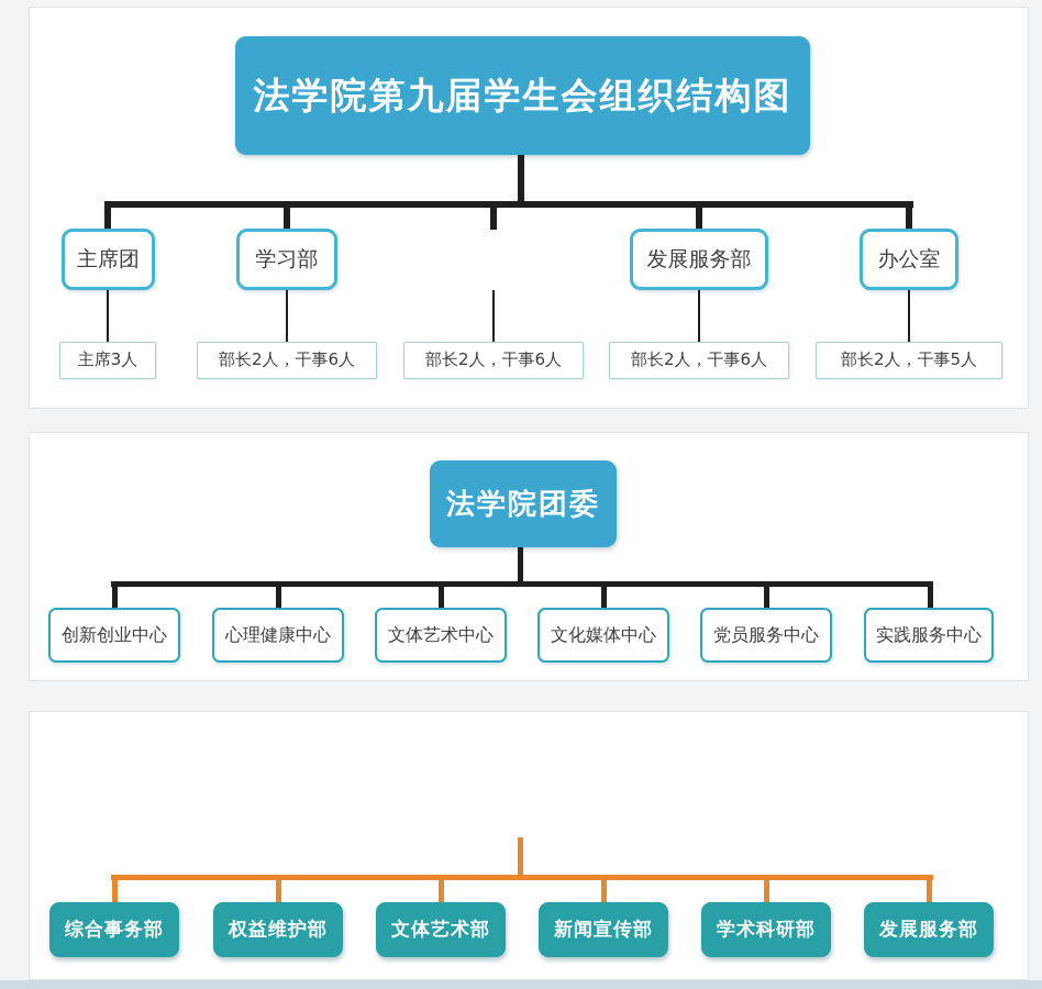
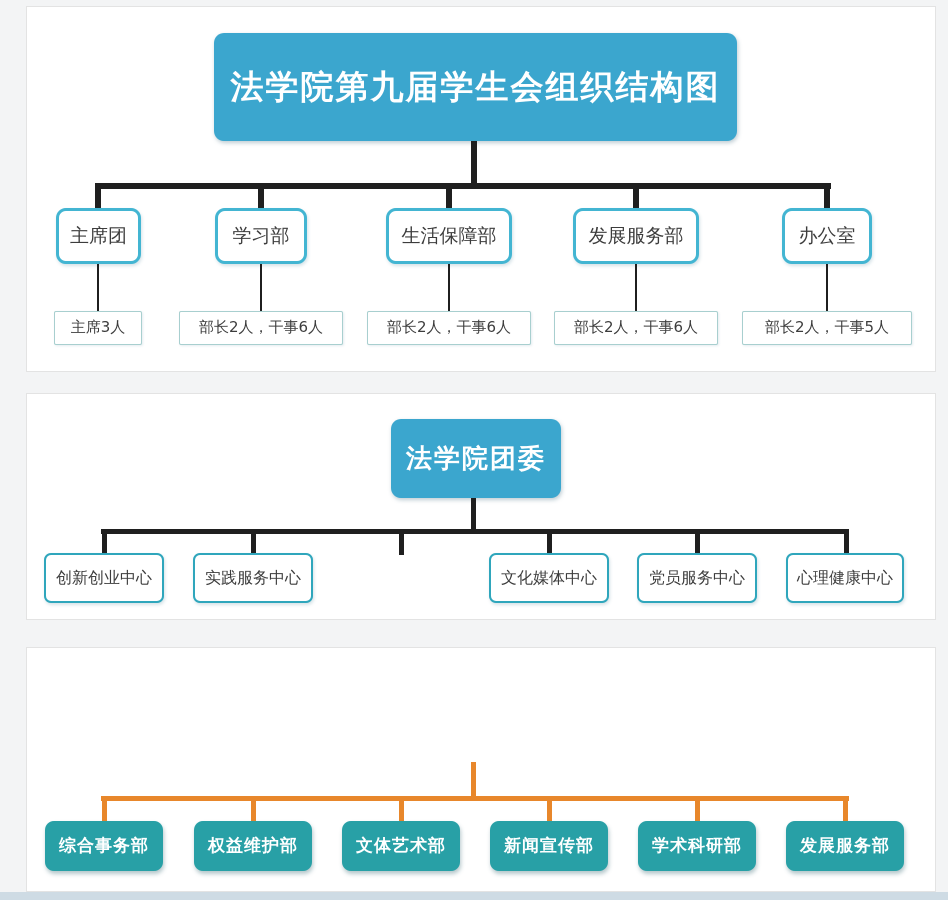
  法学院第九届学生会组织结构图
  主席团
  学习部
+ 生活保障部
  发展服务部
  办公室
  主席3人
  部长2人，干事6人
  部长2人，干事6人
  部长2人，干事6人
  部长2人，干事5人
  法学院团委
  创新创业中心
- 心理健康中心
+ 实践服务中心
- 文体艺术中心
  文化媒体中心
  党员服务中心
- 实践服务中心
+ 心理健康中心
  综合事务部
  权益维护部
  文体艺术部
  新闻宣传部
  学术科研部
  发展服务部
